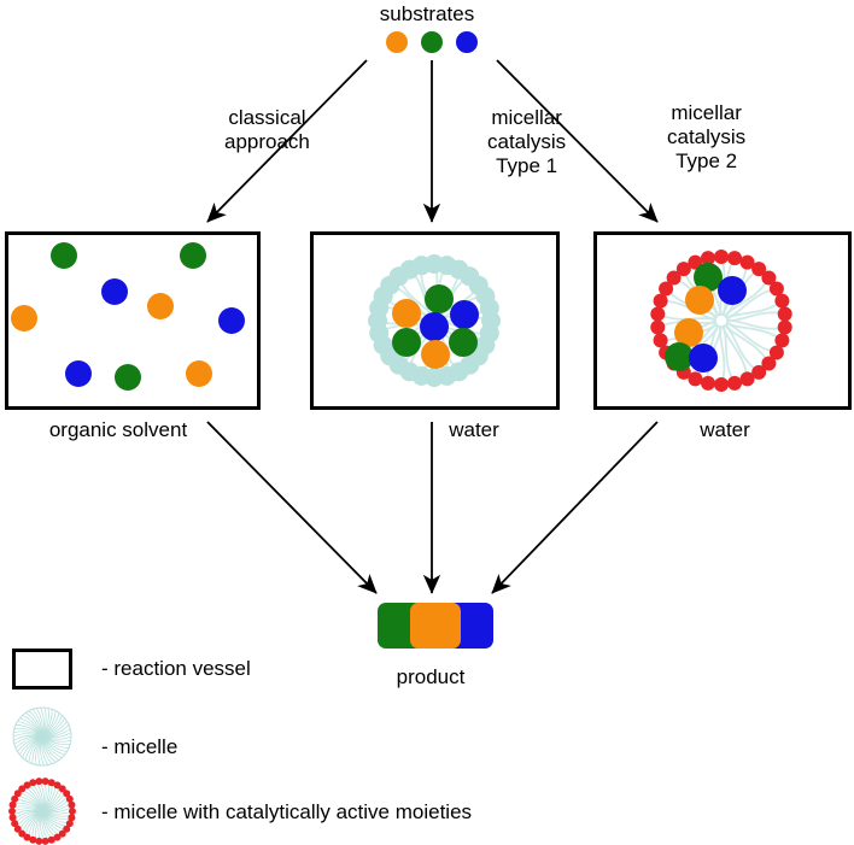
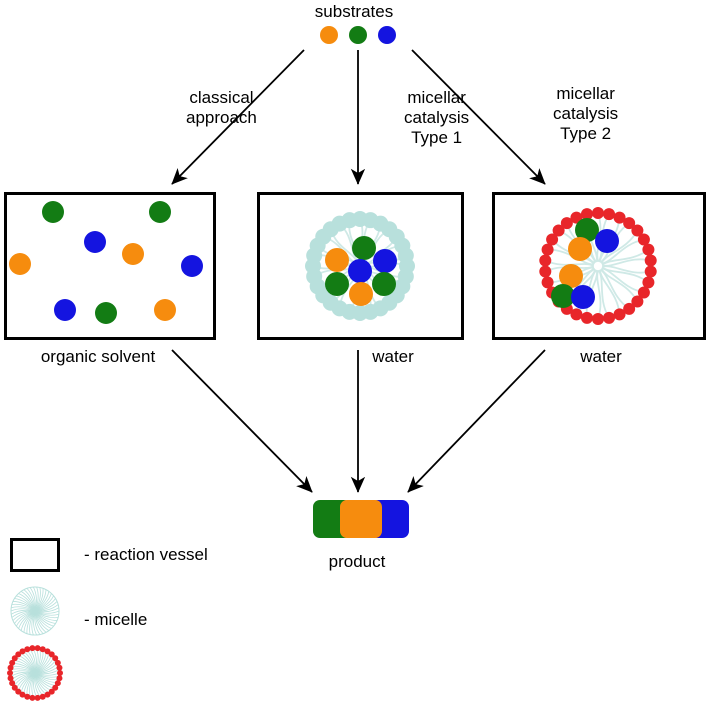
  substrates
  classical
  approach
  micellar
  catalysis
  Type 1
  micellar
  catalysis
  Type 2
  organic solvent
  water
  water
  product
  - reaction vessel
  - micelle
- - micelle with catalytically active moieties
